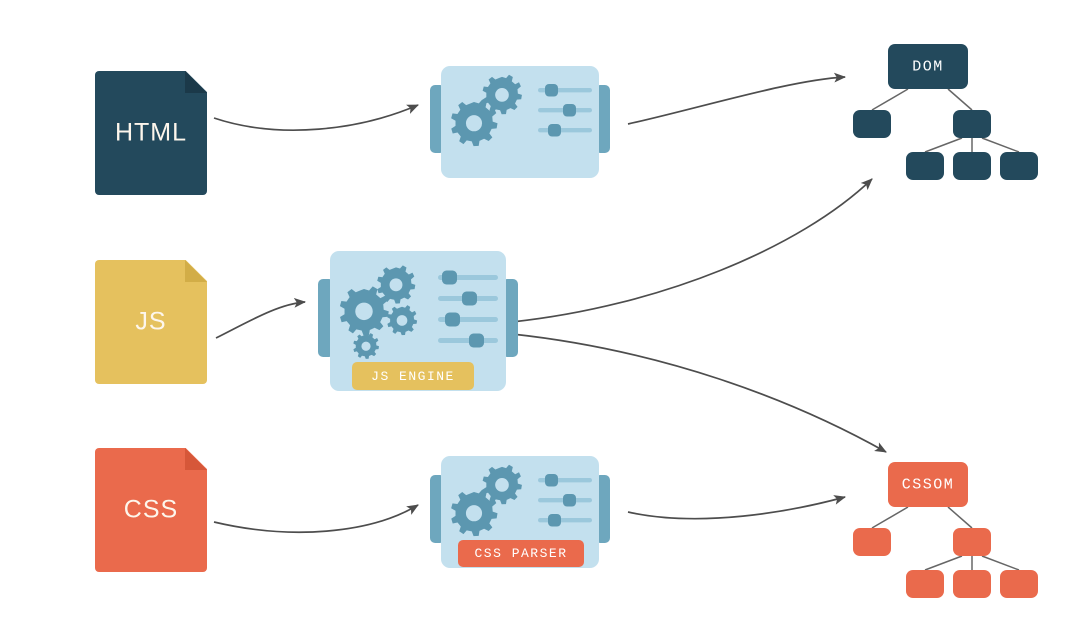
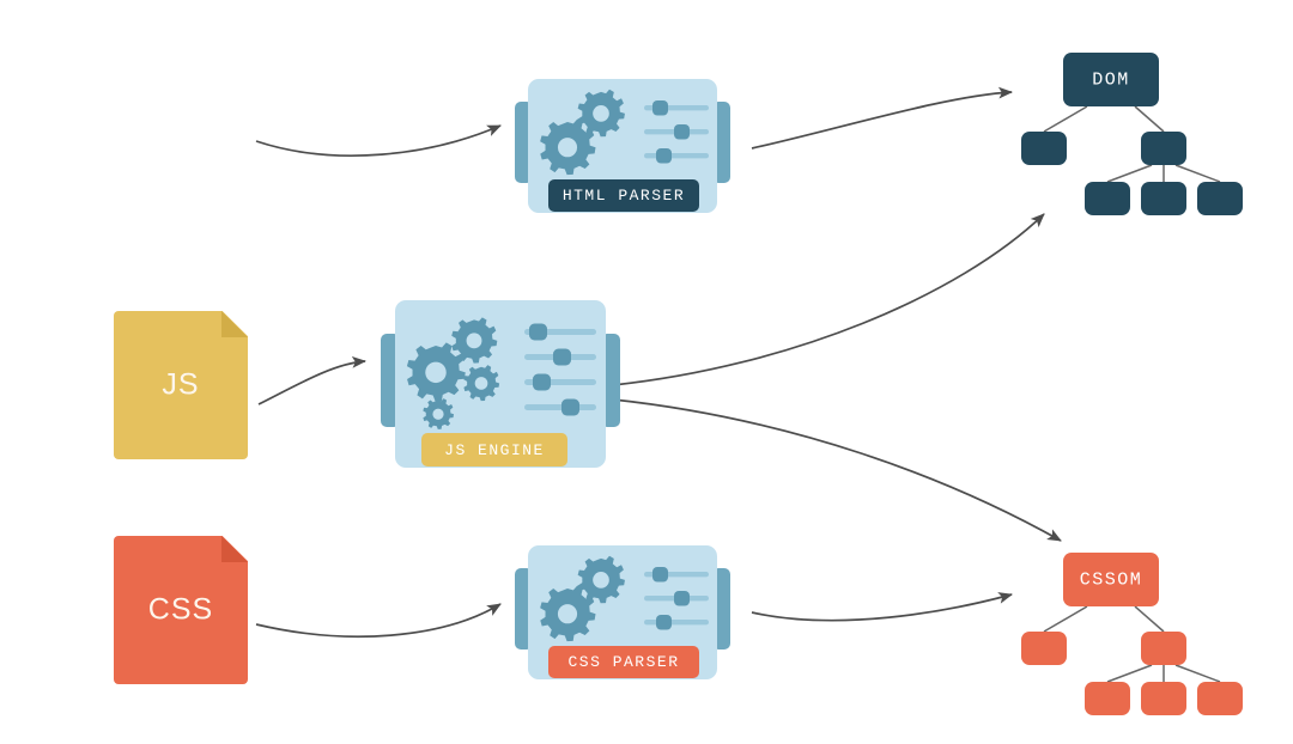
- HTML
  JS
  CSS
+ HTML PARSER
  JS ENGINE
  CSS PARSER
  DOM
  CSSOM
